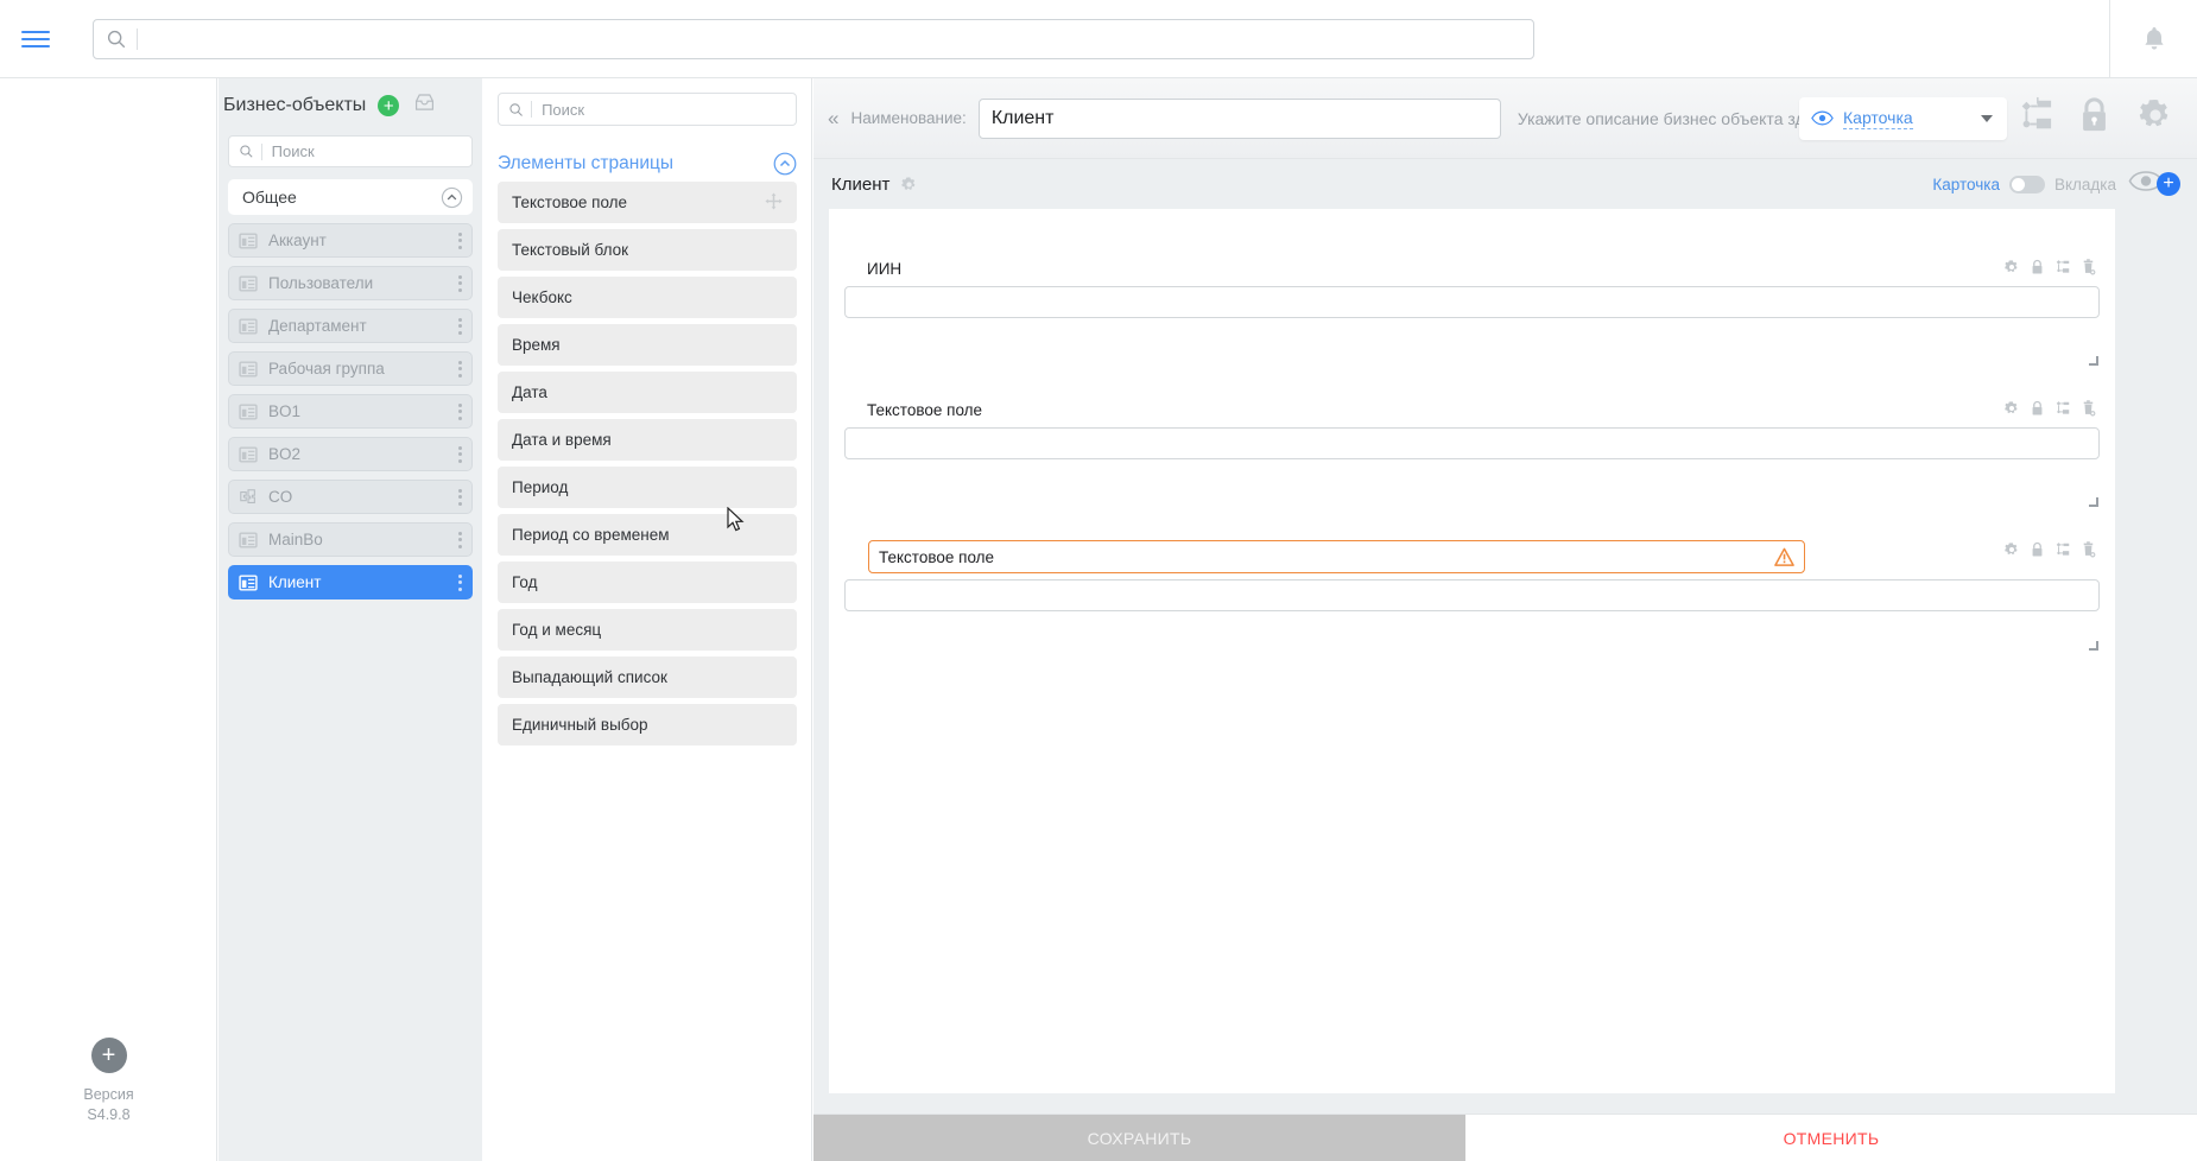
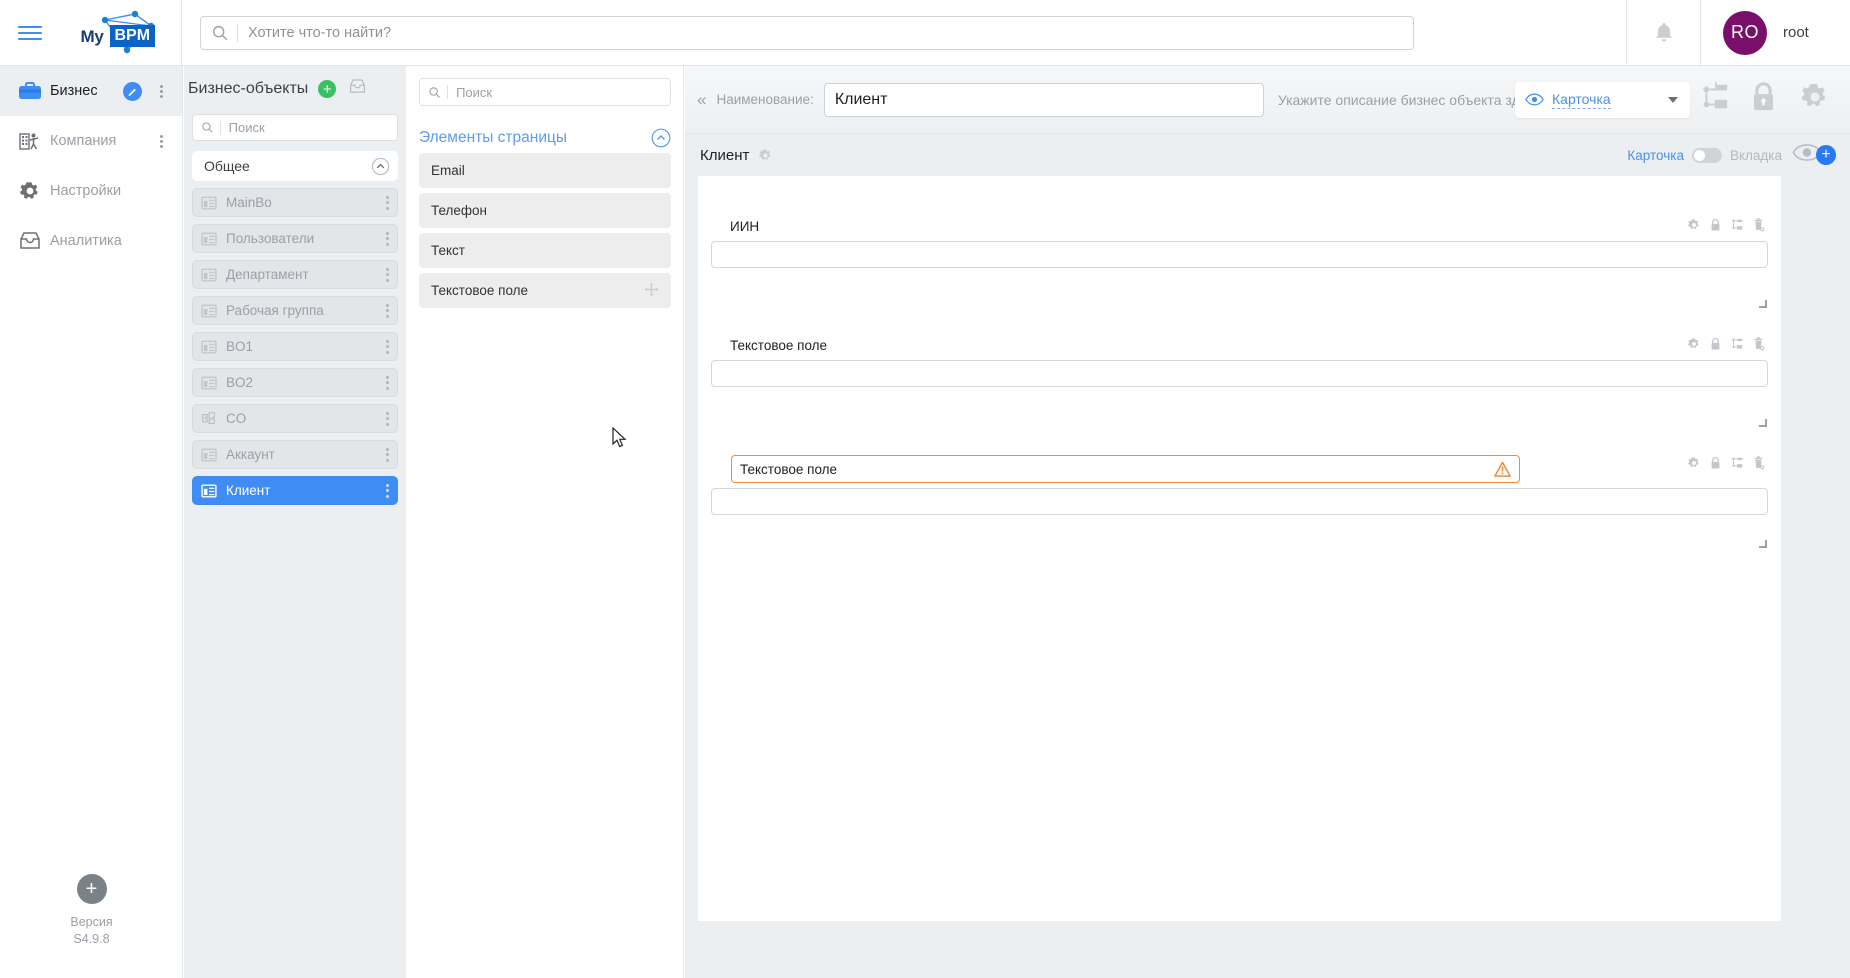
+ My
+ BPM
+ Хотите что-то найти?
+ RO
+ root
+ Бизнес
+ Компания
+ Настройки
+ Аналитика
  +
  Версия
  S4.9.8
  Бизнес-объекты
  +
  Поиск
  Общее
- Аккаунт
+ MainBo
  Пользователи
  Департамент
  Рабочая группа
  BO1
  BO2
  CO
- MainBo
+ Аккаунт
  Клиент
  Поиск
  Элементы страницы
+ Email
+ Телефон
+ Текст
  Текстовое поле
- Текстовый блок
- Чекбокс
- Время
- Дата
- Дата и время
- Период
- Период со временем
- Год
- Год и месяц
- Выпадающий список
- Единичный выбор
  «
  Наименование:
  Клиент
  Укажите описание бизнес объекта з
  Карточка
  Клиент
  Карточка
  Вкладка
  +
  ИИН
  Текстовое поле
  Текстовое поле
- СОХРАНИТЬ
- ОТМЕНИТЬ
